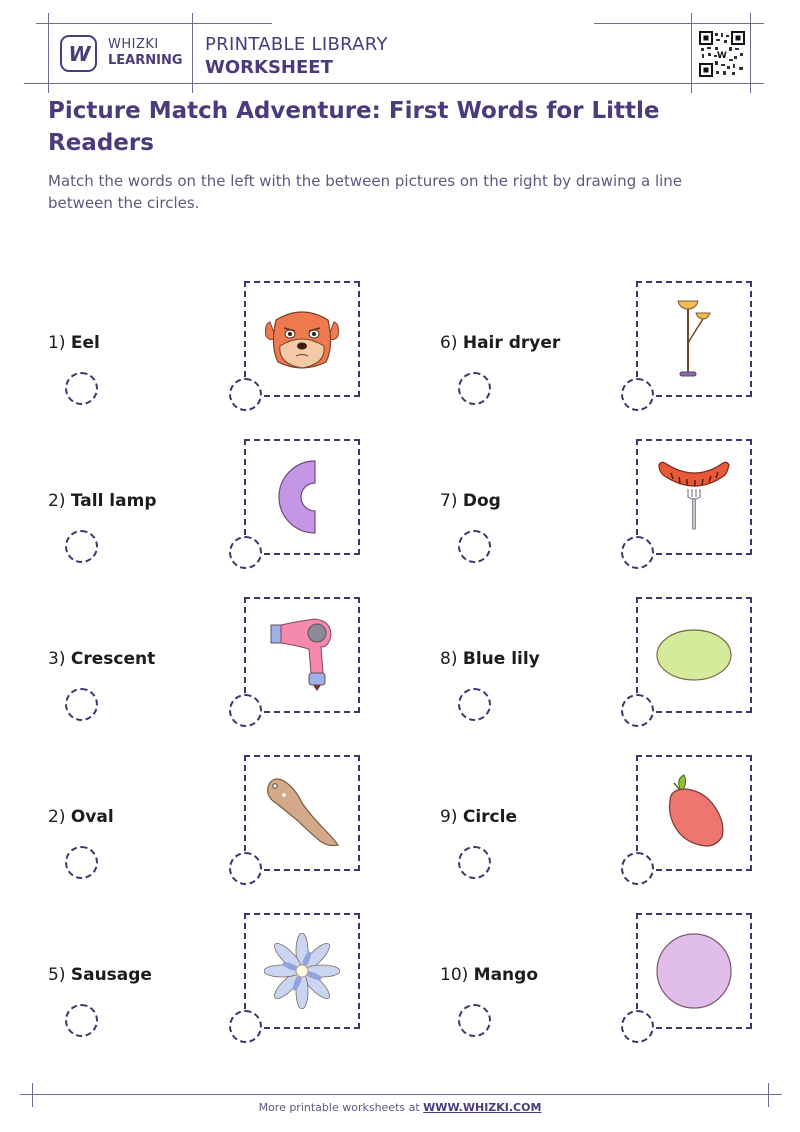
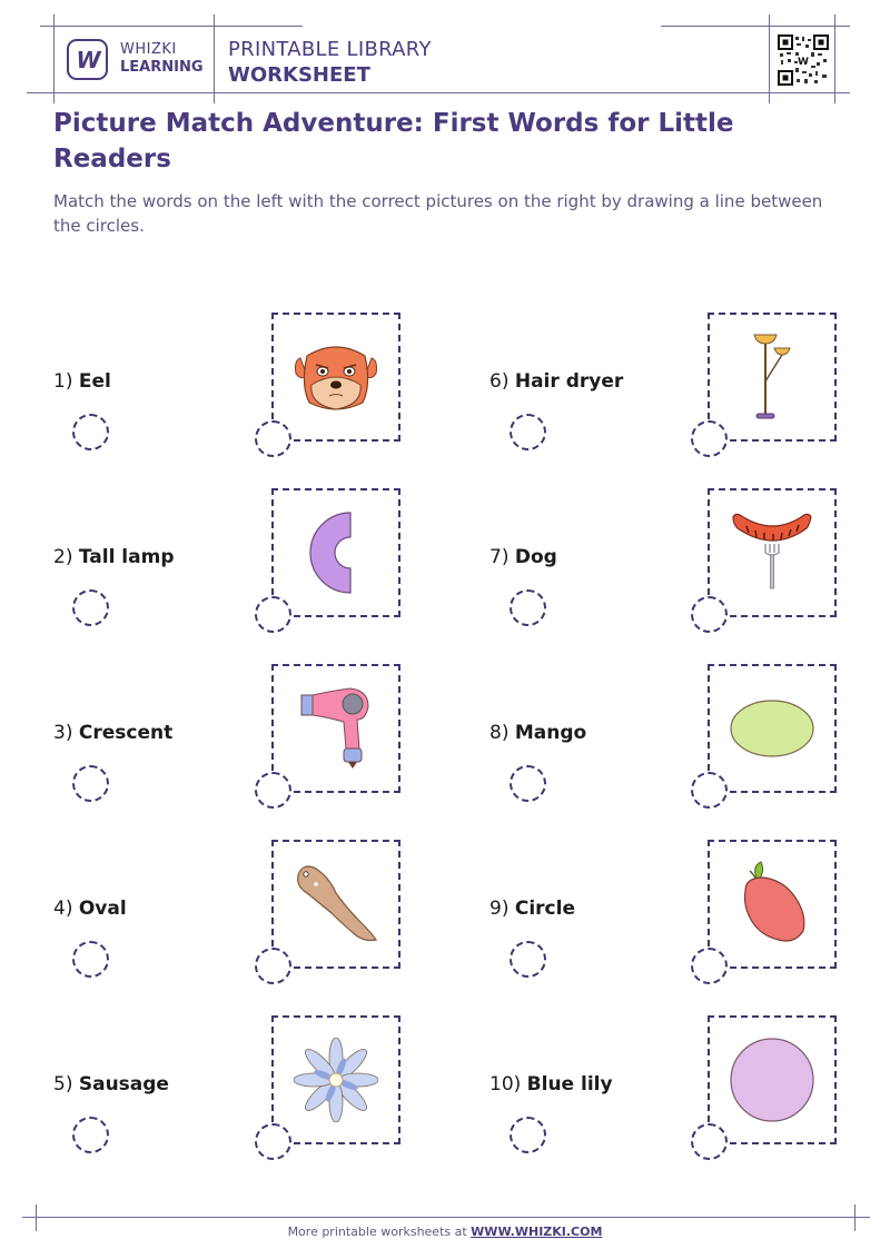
  W
  WHIZKI
  LEARNING
  PRINTABLE LIBRARY
  WORKSHEET
  W
  Picture Match Adventure: First Words for Little Readers
- Match the words on the left with the between pictures on the right by drawing a line between the circles.
+ Match the words on the left with the correct pictures on the right by drawing a line between the circles.
  1) Eel
  2) Tall lamp
  3) Crescent
- 2) Oval
+ 4) Oval
  5) Sausage
  6) Hair dryer
  7) Dog
- 8) Blue lily
+ 8) Mango
  9) Circle
- 10) Mango
+ 10) Blue lily
  More printable worksheets at WWW.WHIZKI.COM
